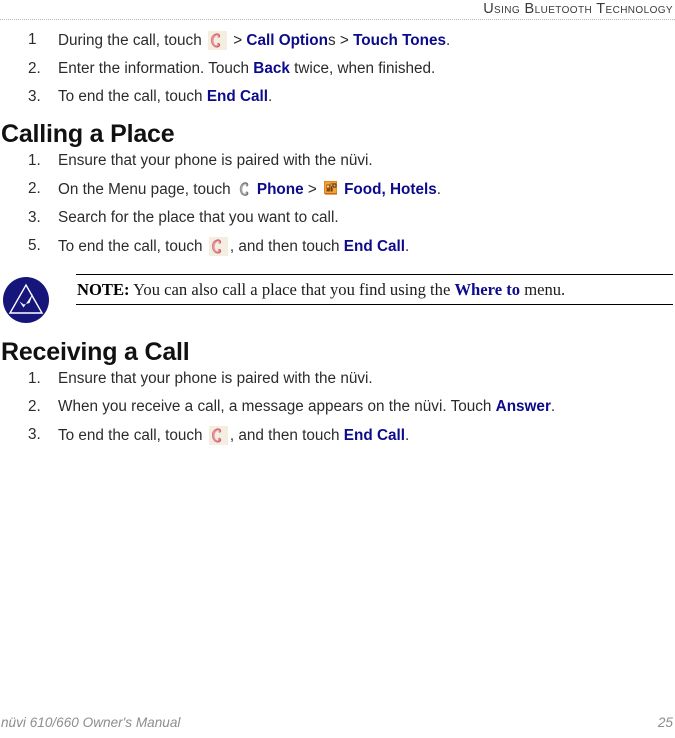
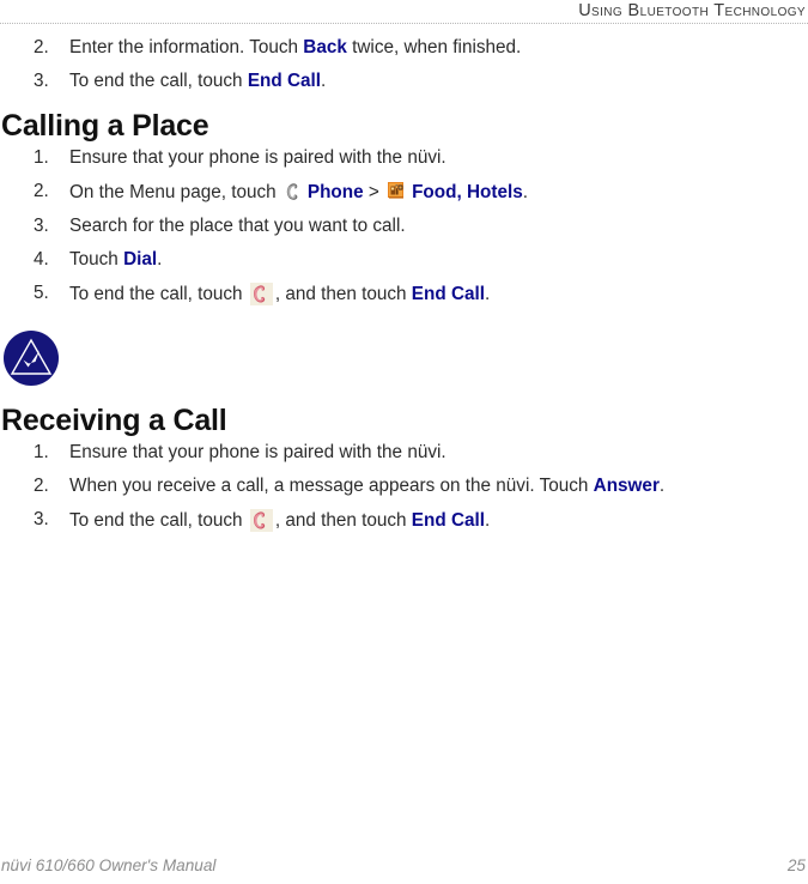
  Using Bluetooth Technology
- 1
- During the call, touch > Call Options > Touch Tones.
  2.
  Enter the information. Touch Back twice, when finished.
  3.
  To end the call, touch End Call.
  Calling a Place
  1.
  Ensure that your phone is paired with the nüvi.
  2.
  On the Menu page, touch Phone > Food, Hotels.
  3.
  Search for the place that you want to call.
+ 4.
+ Touch Dial.
  5.
  To end the call, touch , and then touch End Call.
- NOTE: You can also call a place that you find using the Where to menu.
  Receiving a Call
  1.
  Ensure that your phone is paired with the nüvi.
  2.
  When you receive a call, a message appears on the nüvi. Touch Answer.
  3.
  To end the call, touch , and then touch End Call.
  nüvi 610/660 Owner's Manual
  25
